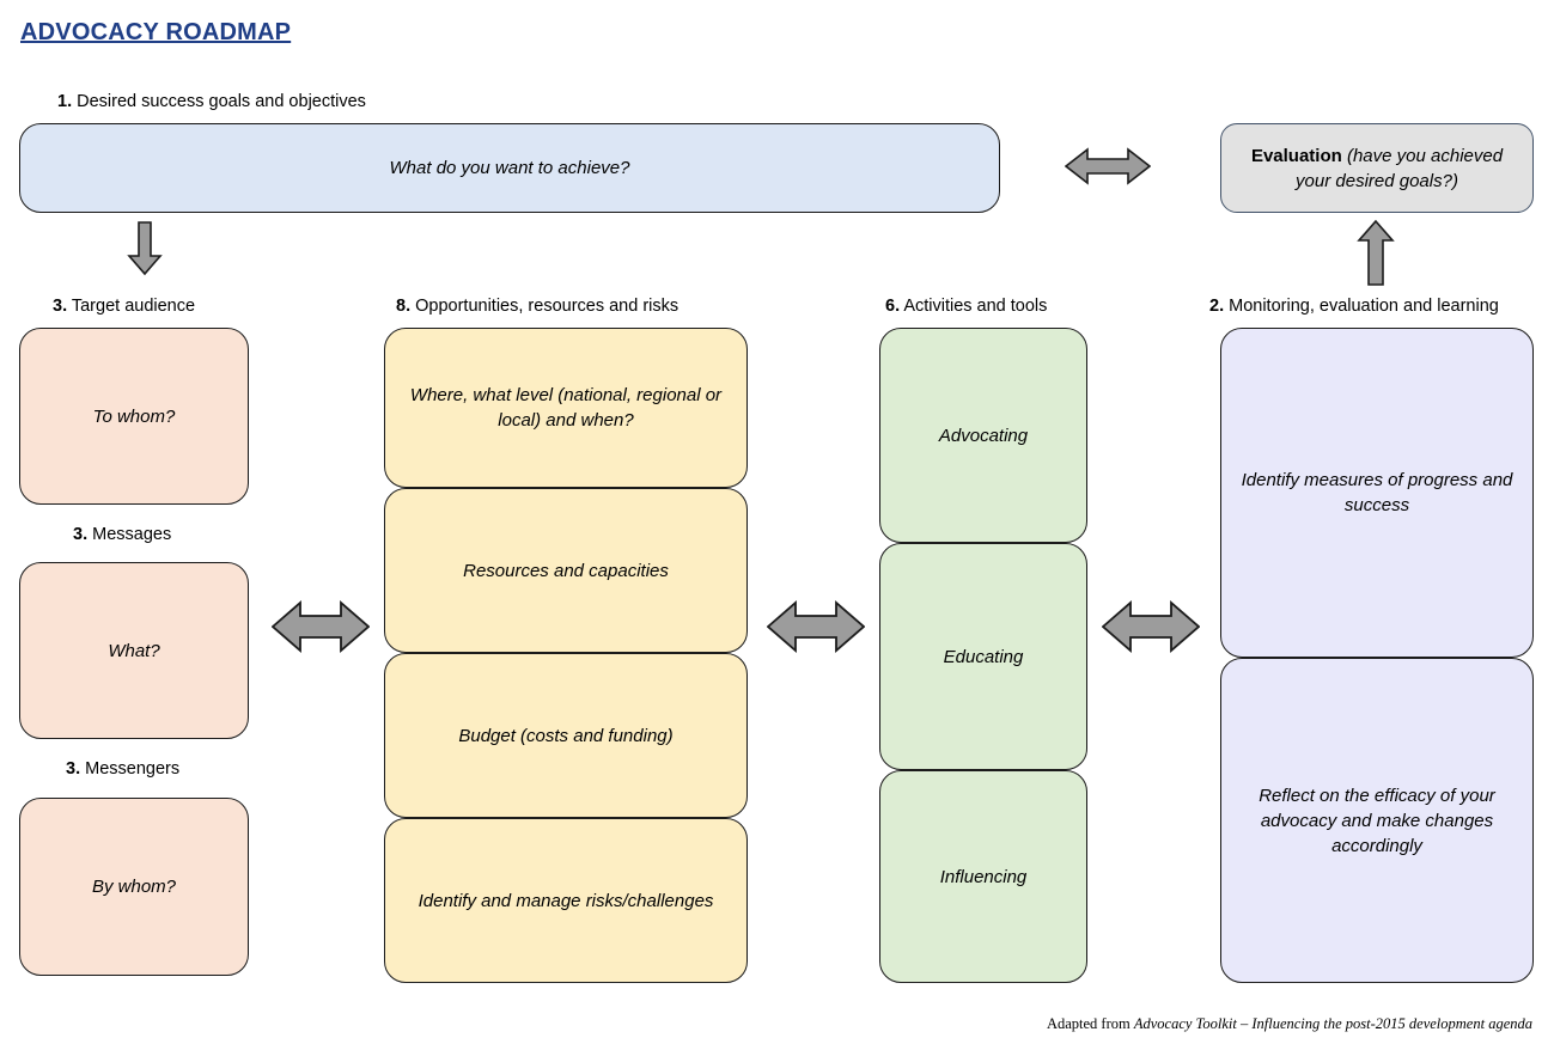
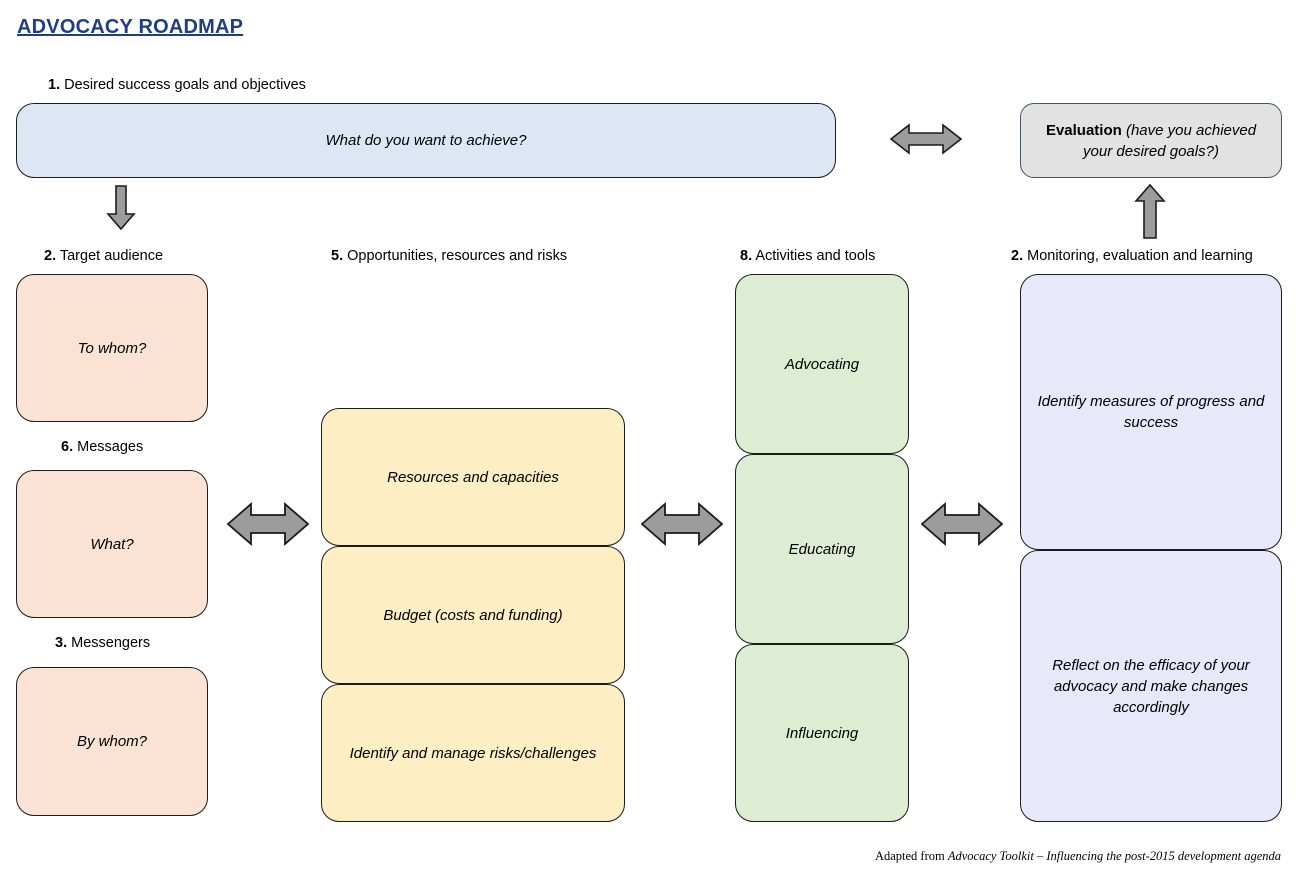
  ADVOCACY ROADMAP
  1. Desired success goals and objectives
  What do you want to achieve?
  Evaluation (have you achieved your desired goals?)
- 3. Target audience
+ 2. Target audience
  To whom?
- 3. Messages
+ 6. Messages
  What?
  3. Messengers
  By whom?
- 8. Opportunities, resources and risks
+ 5. Opportunities, resources and risks
- Where, what level (national, regional or local) and when?
  Resources and capacities
  Budget (costs and funding)
  Identify and manage risks/challenges
- 6. Activities and tools
+ 8. Activities and tools
  Advocating
  Educating
  Influencing
  2. Monitoring, evaluation and learning
  Identify measures of progress and success
  Reflect on the efficacy of your advocacy and make changes accordingly
  Adapted from Advocacy Toolkit – Influencing the post-2015 development agenda
